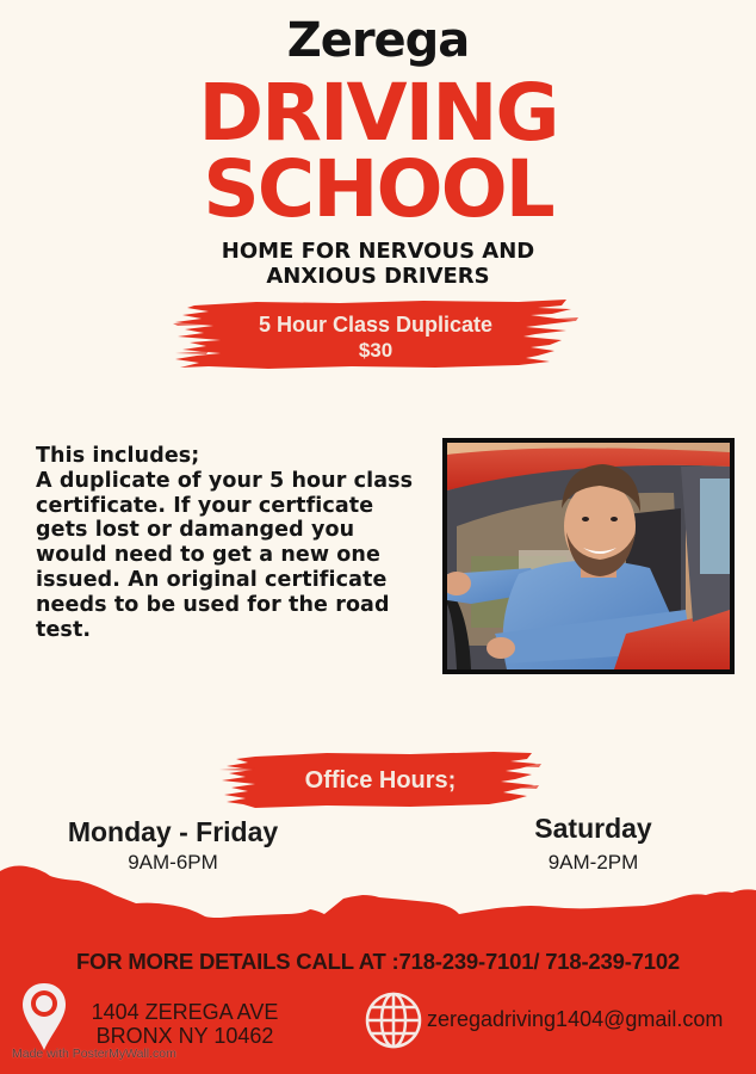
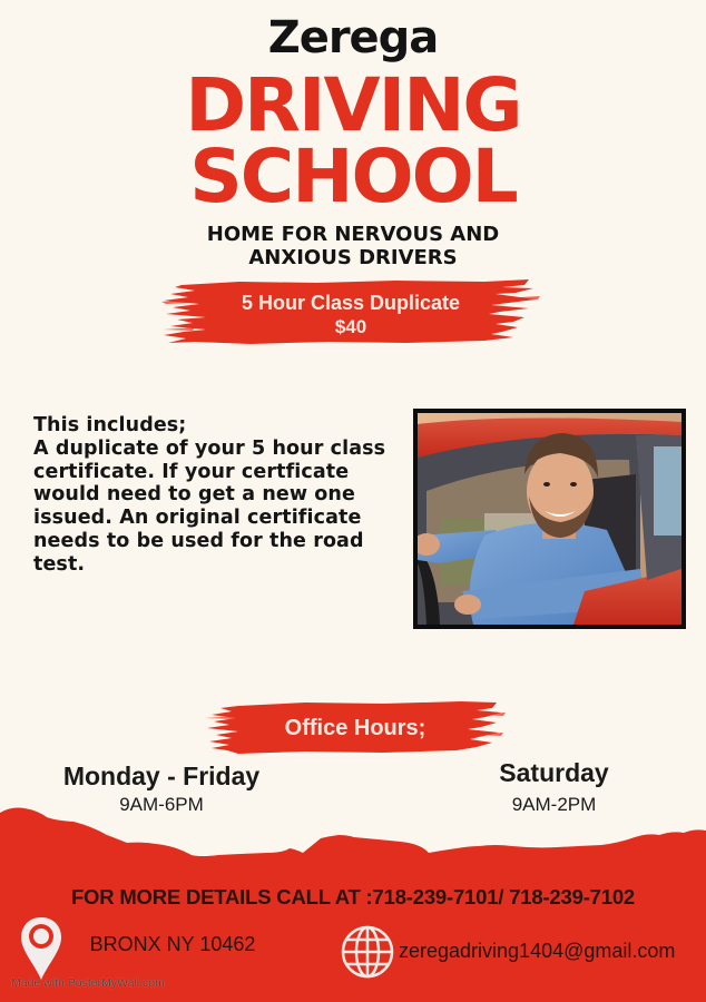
  Zerega
  DRIVING
  SCHOOL
  HOME FOR NERVOUS AND
  ANXIOUS DRIVERS
  5 Hour Class Duplicate
- $30
+ $40
  This includes;
  A duplicate of your 5 hour class
  certificate. If your certficate
- gets lost or damanged you
  would need to get a new one
  issued. An original certificate
  needs to be used for the road
  test.
  Office Hours;
  Monday - Friday
  9AM-6PM
  Saturday
  9AM-2PM
  FOR MORE DETAILS CALL AT :718-239-7101/ 718-239-7102
- 1404 ZEREGA AVE
  BRONX NY 10462
  zeregadriving1404@gmail.com
  Made with PosterMyWall.com
